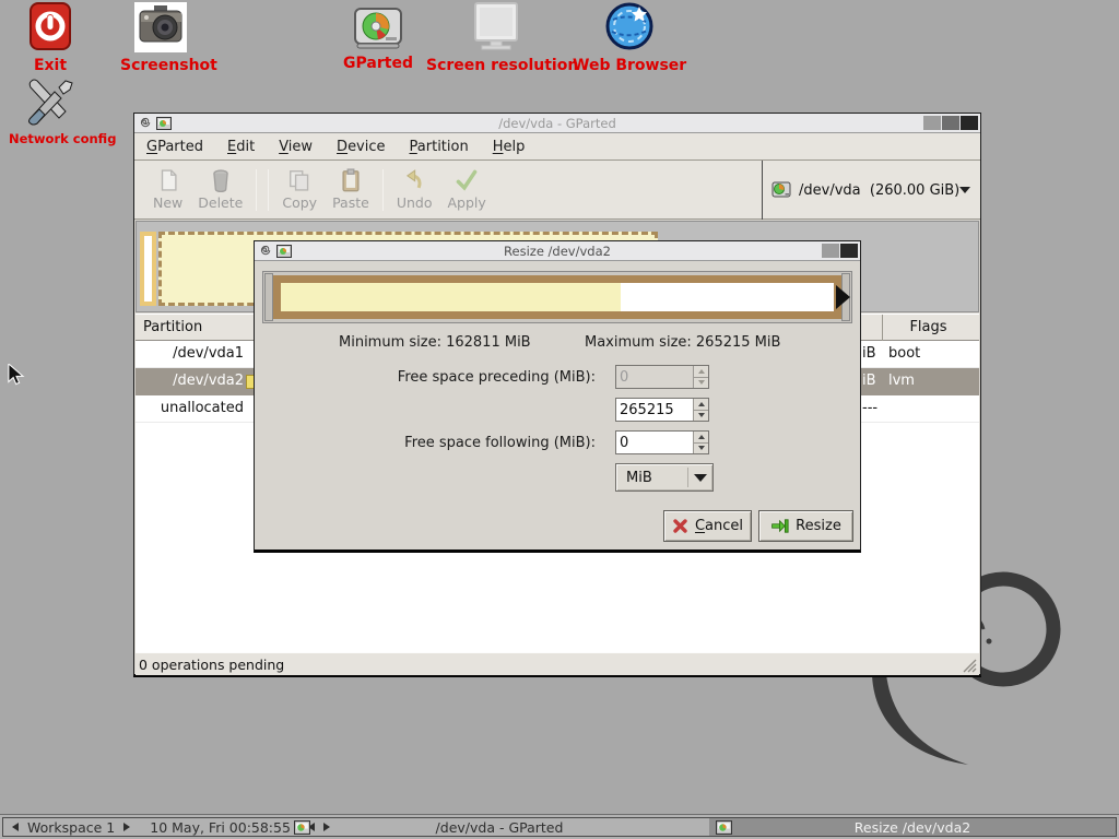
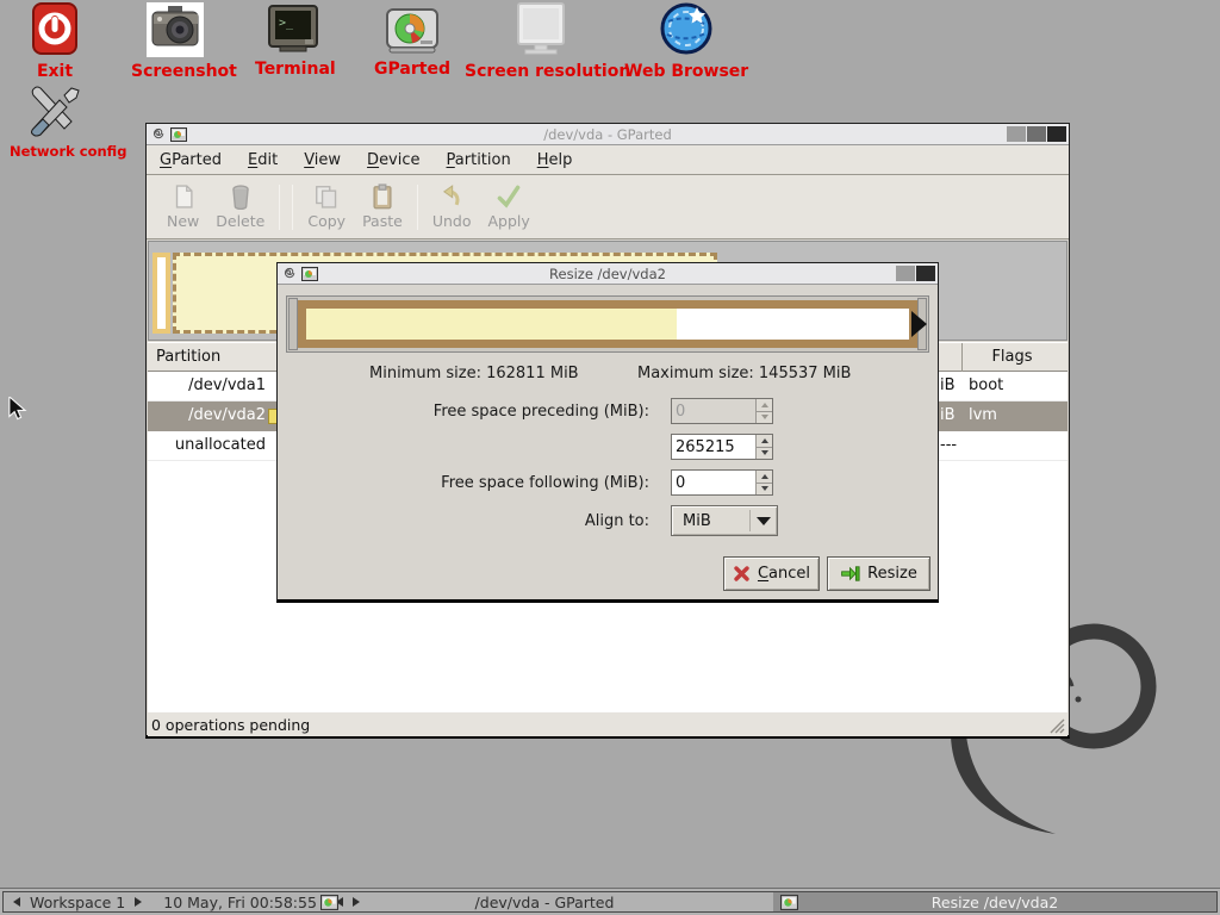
  Exit
  Screenshot
+ >_
+ Terminal
  GParted
  Screen resolutio
  Web Browser
  Network config
  /dev/vda - GParted
  GParted
  Edit
  View
  Device
  Partition
  Help
  New
  Delete
  Copy
  Paste
  Undo
  Apply
- /dev/vda (260.00 GiB)
  Partition
  Flags
  /dev/vda1
  iB
  boot
  /dev/vda2
  iB
  lvm
  unallocated
  ---
  0 operations pending
  Resize /dev/vda2
  Minimum size: 162811 MiB
- Maximum size: 265215 MiB
+ Maximum size: 145537 MiB
  Free space preceding (MiB):
  0
  265215
  Free space following (MiB):
  0
+ Align to:
  MiB
  Cancel
  Resize
  Workspace 1
  10 May, Fri 00:58:55
  /dev/vda - GParted
  Resize /dev/vda2
